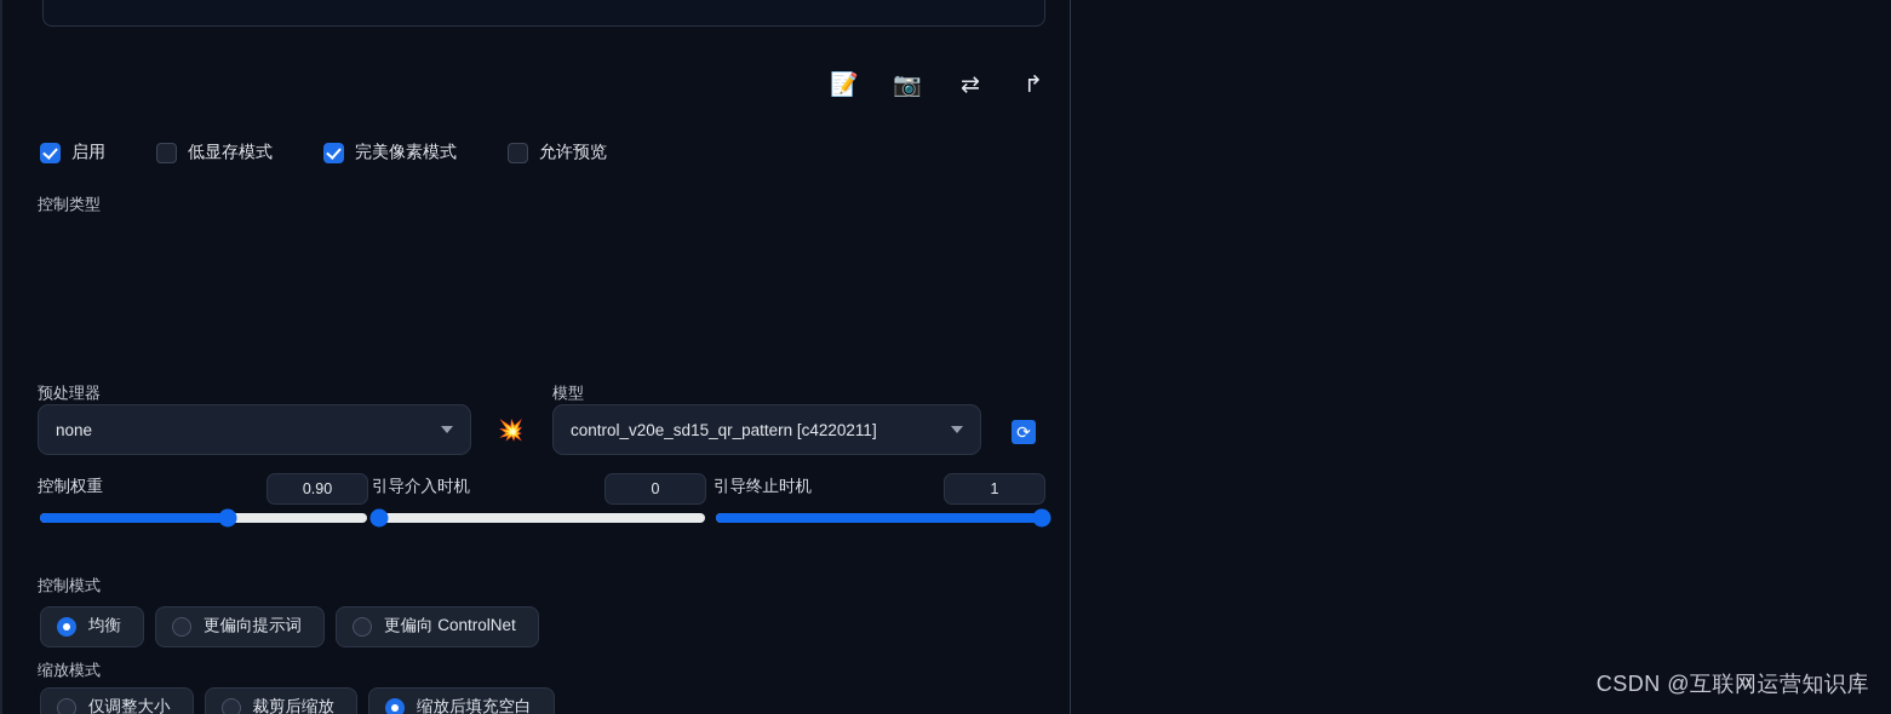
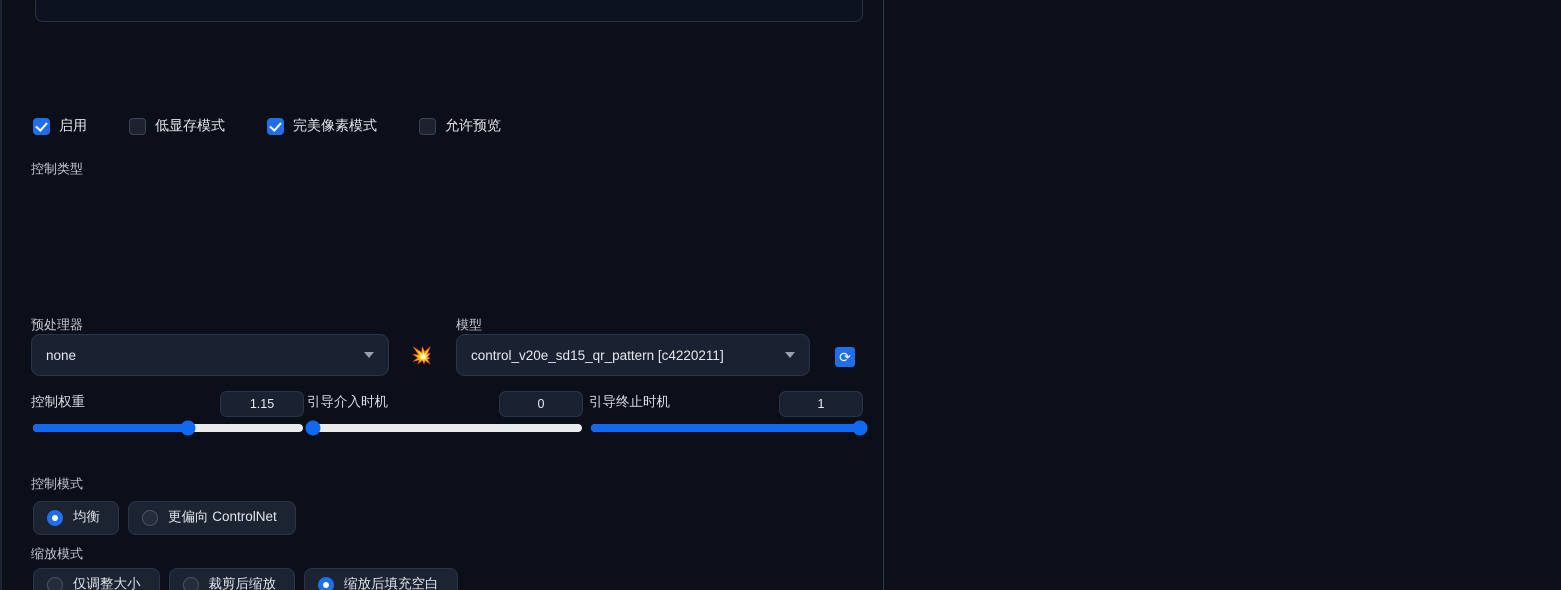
- 📝
- 📷
- ⇄
- ↱
  启用
  低显存模式
  完美像素模式
  允许预览
  控制类型
  预处理器
  none
  💥
  模型
  control_v20e_sd15_qr_pattern [c4220211]
  ⟳
  控制权重
- 0.90
+ 1.15
  引导介入时机
  0
  引导终止时机
  1
  控制模式
  均衡
- 更偏向提示词
  更偏向 ControlNet
  缩放模式
  仅调整大小
  裁剪后缩放
  缩放后填充空白
- CSDN @互联网运营知识库
